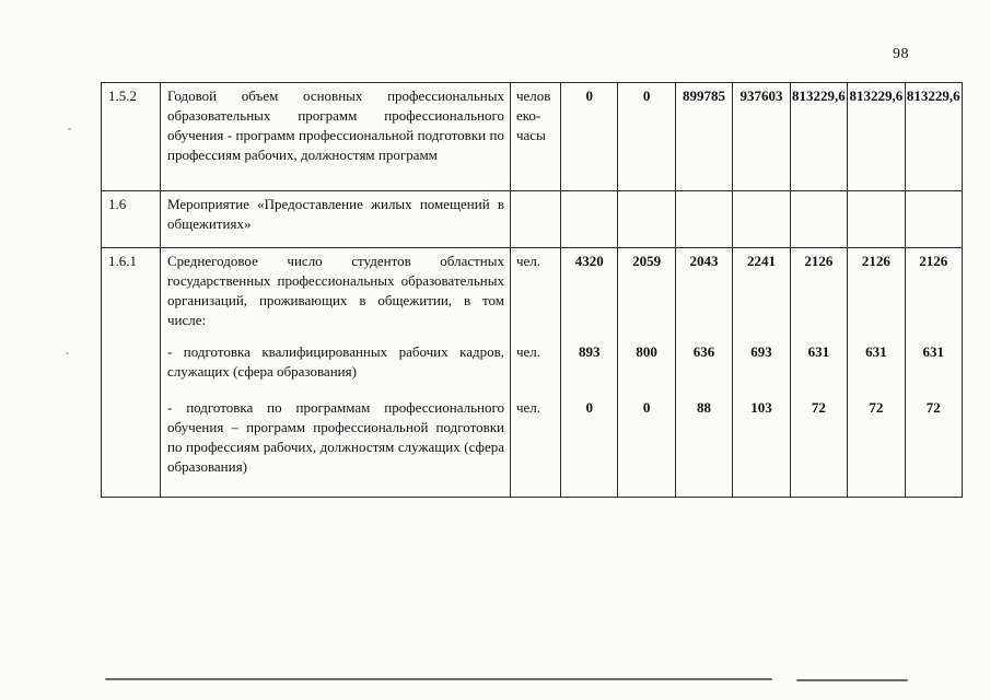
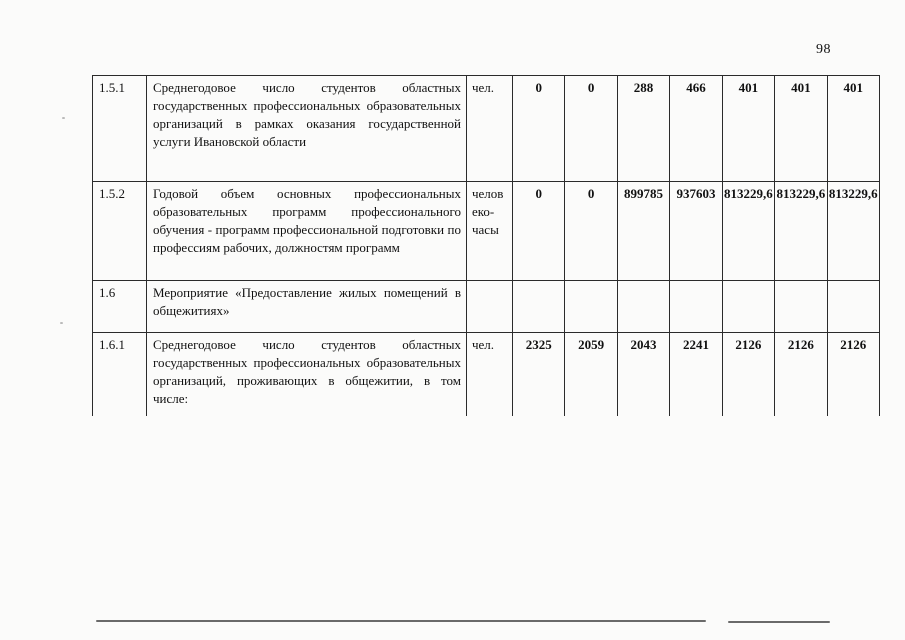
  98
+ 1.5.1	Среднегодовое число студентов областных государственных профессиональных образовательных организаций в рамках оказания государственной услуги Ивановской области	чел.	0	0	288	466	401	401	401
  1.5.2	Годовой объем основных профессиональных образовательных программ профессионального обучения - программ профессиональной подготовки по профессиям рабочих, должностям программ	человеко-часы	0	0	899785	937603	813229,6	813229,6	813229,6
  1.6	Мероприятие «Предоставление жилых помещений в общежитиях»
- 1.6.1	Среднегодовое число студентов областных государственных профессиональных образовательных организаций, проживающих в общежитии, в том числе:	чел.	4320	2059	2043	2241	2126	2126	2126
+ 1.6.1	Среднегодовое число студентов областных государственных профессиональных образовательных организаций, проживающих в общежитии, в том числе:	чел.	2325	2059	2043	2241	2126	2126	2126
- 	- подготовка квалифицированных рабочих кадров, служащих (сфера образования)	чел.	893	800	636	693	631	631	631
- 	- подготовка по программам профессионального обучения – программ профессиональной подготовки по профессиям рабочих, должностям служащих (сфера образования)	чел.	0	0	88	103	72	72	72
